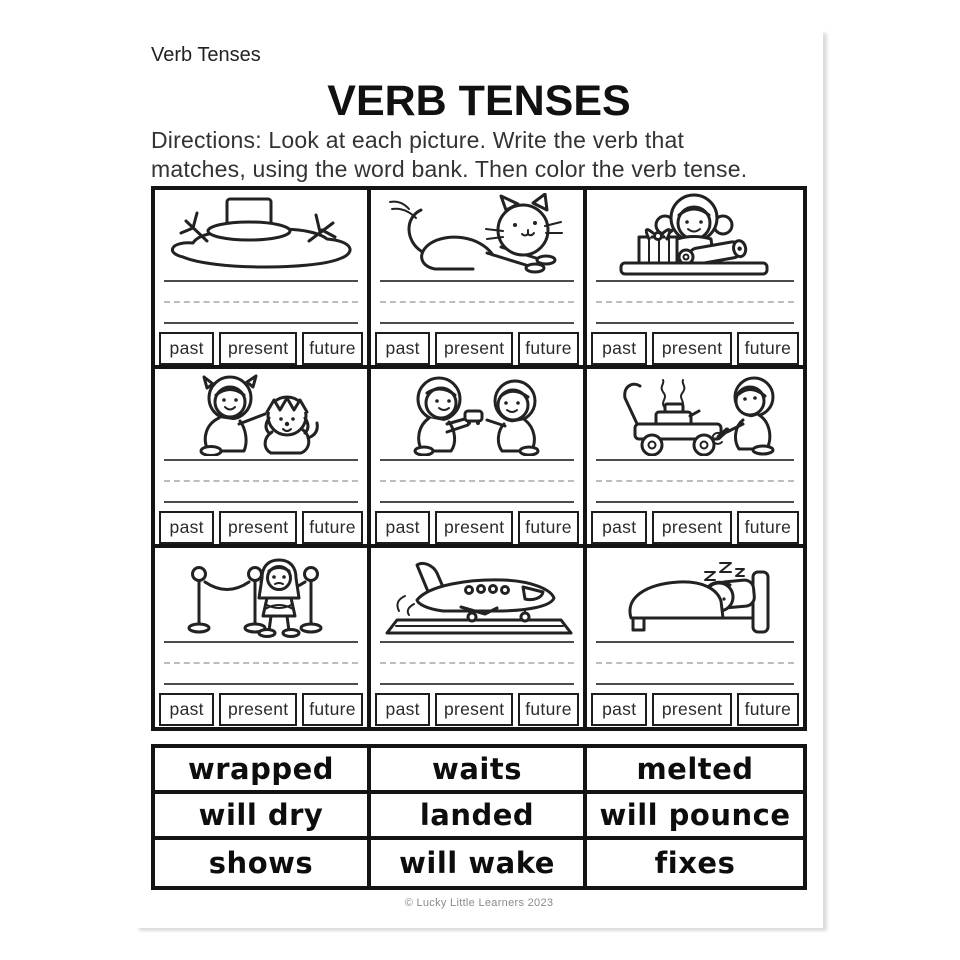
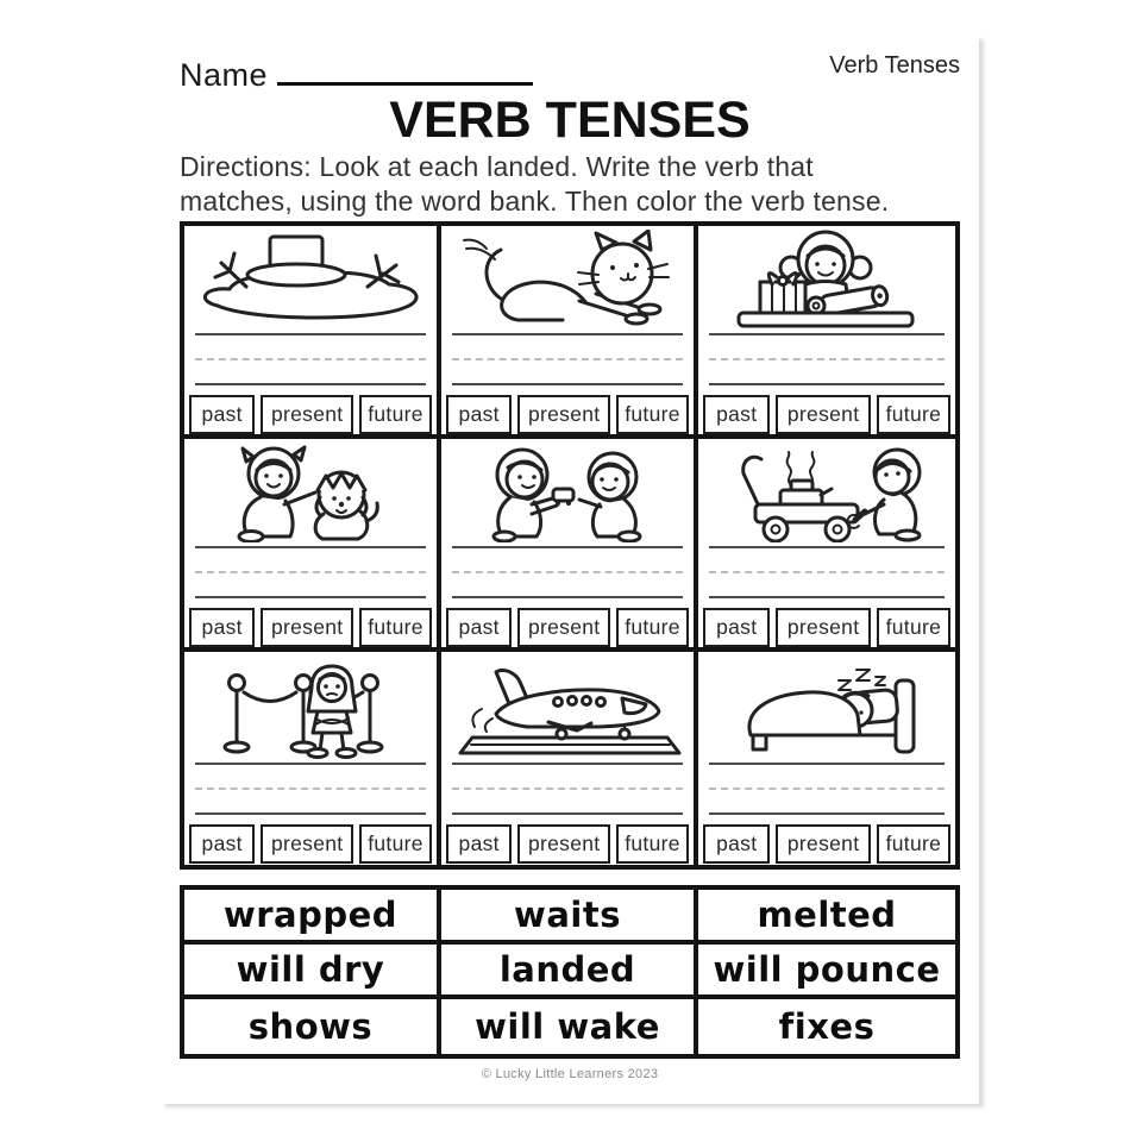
+ Name
  Verb Tenses
  VERB TENSES
- Directions: Look at each picture. Write the verb that
+ Directions: Look at each landed. Write the verb that
  matches, using the word bank. Then color the verb tense.
  past
  present
  future
  past
  present
  future
  past
  present
  future
  past
  present
  future
  past
  present
  future
  past
  present
  future
  past
  present
  future
  past
  present
  future
  past
  present
  future
  wrapped
  waits
  melted
  will dry
  landed
  will pounce
  shows
  will wake
  fixes
  © Lucky Little Learners 2023
